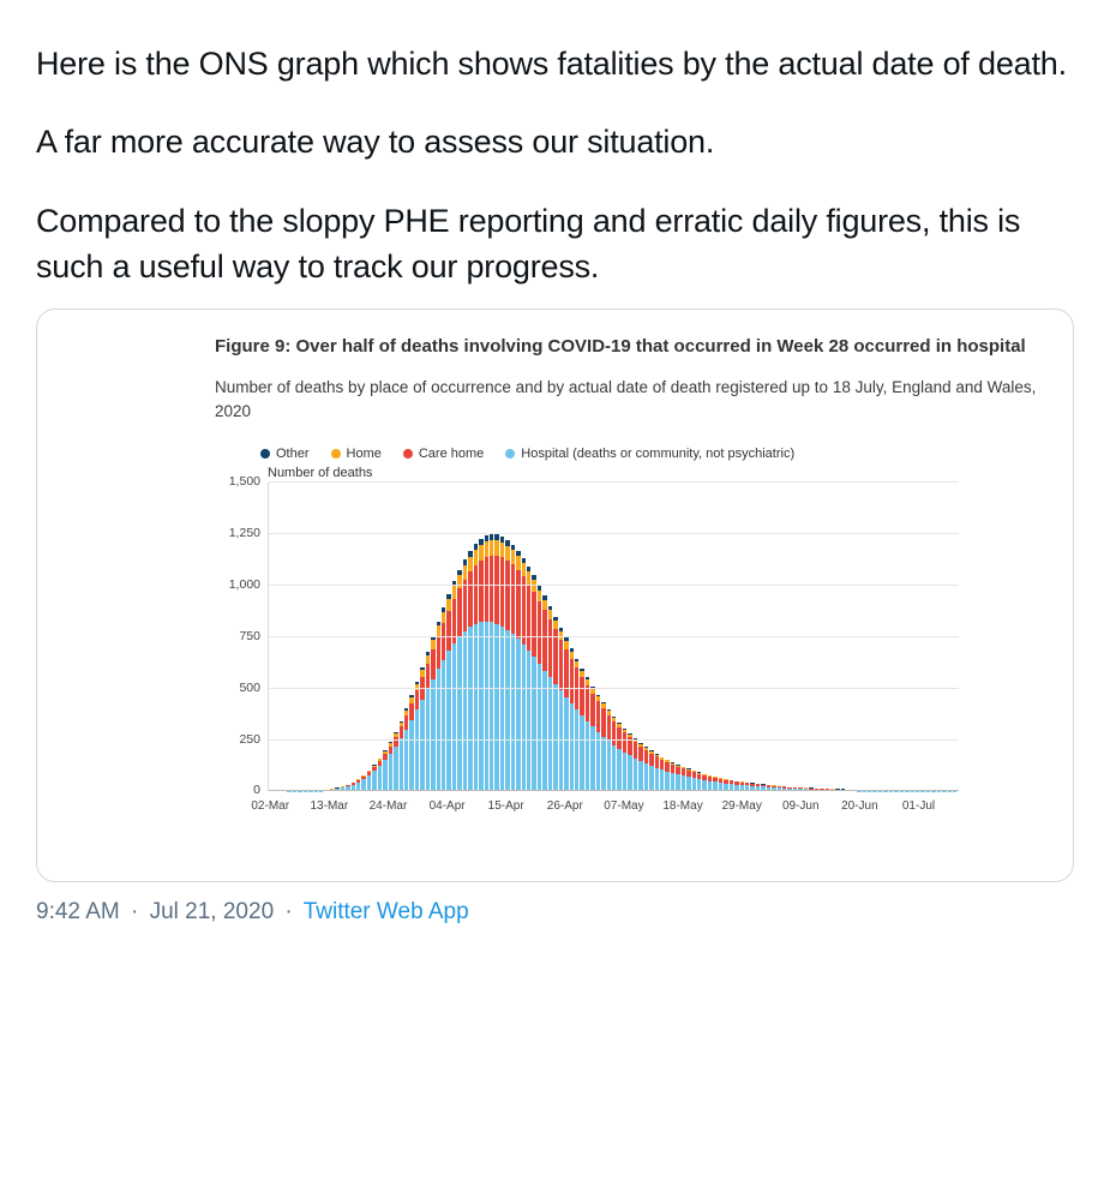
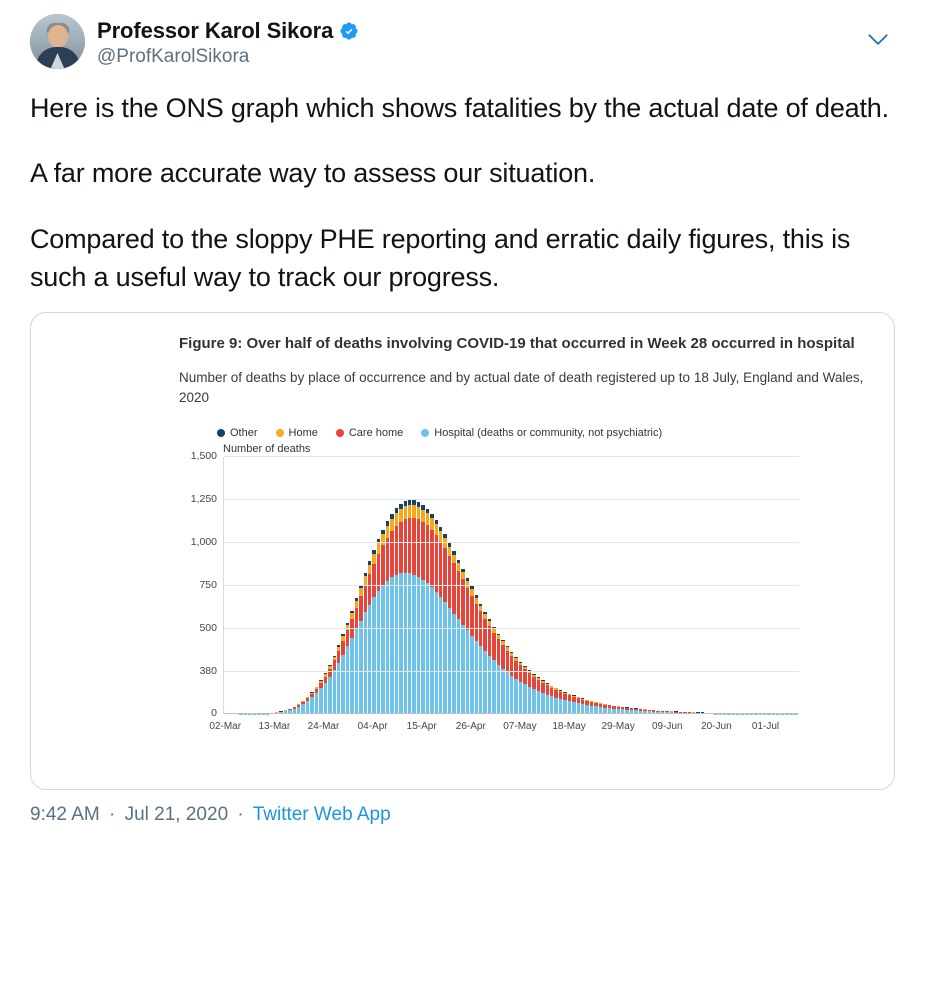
+ Professor Karol Sikora
+ @ProfKarolSikora
  Here is the ONS graph which shows fatalities by the actual date of death.
  A far more accurate way to assess our situation.
  Compared to the sloppy PHE reporting and erratic daily figures, this is such a useful way to track our progress.
  Figure 9: Over half of deaths involving COVID-19 that occurred in Week 28 occurred in hospital
  Number of deaths by place of occurrence and by actual date of death registered up to 18 July, England and Wales, 2020
  Other
  Home
  Care home
  Hospital (deaths or community, not psychiatric)
  Number of deaths
  0
- 250
+ 380
  500
  750
  1,000
  1,250
  1,500
  02-Mar
  13-Mar
  24-Mar
  04-Apr
  15-Apr
  26-Apr
  07-May
  18-May
  29-May
  09-Jun
  20-Jun
  01-Jul
  9:42 AM · Jul 21, 2020 · Twitter Web App
